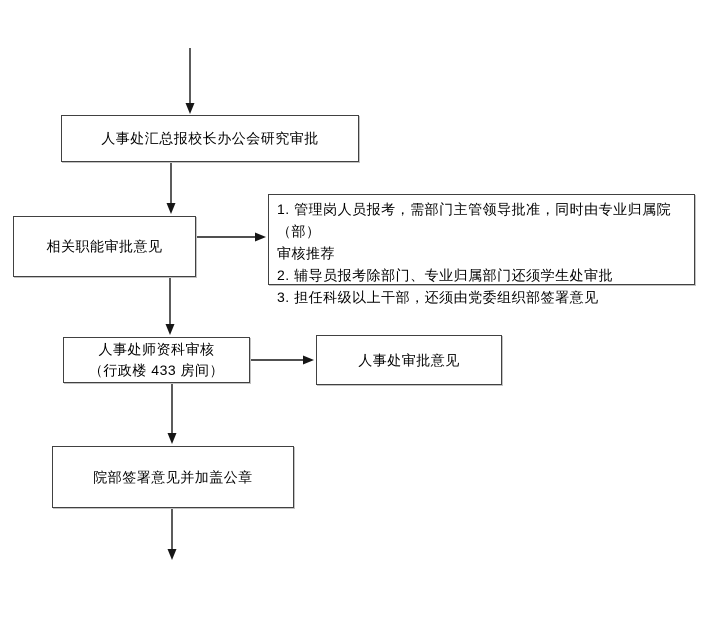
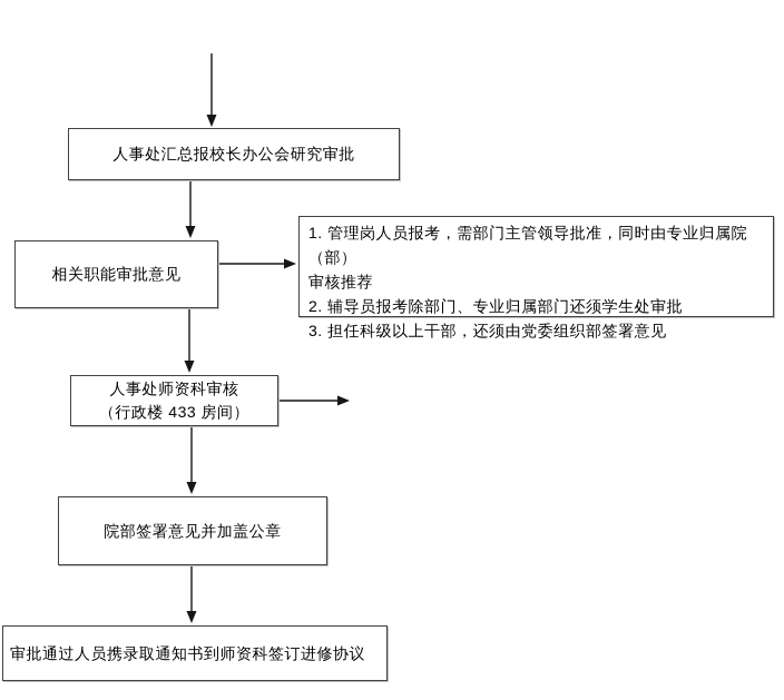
  人事处汇总报校长办公会研究审批
  相关职能审批意见
  1. 管理岗人员报考，需部门主管领导批准，同时由专业归属院（部）
  审核推荐
  2. 辅导员报考除部门、专业归属部门还须学生处审批
  3. 担任科级以上干部，还须由党委组织部签署意见
  人事处师资科审核
  （行政楼 433 房间）
- 人事处审批意见
  院部签署意见并加盖公章
+ 审批通过人员携录取通知书到师资科签订进修协议
